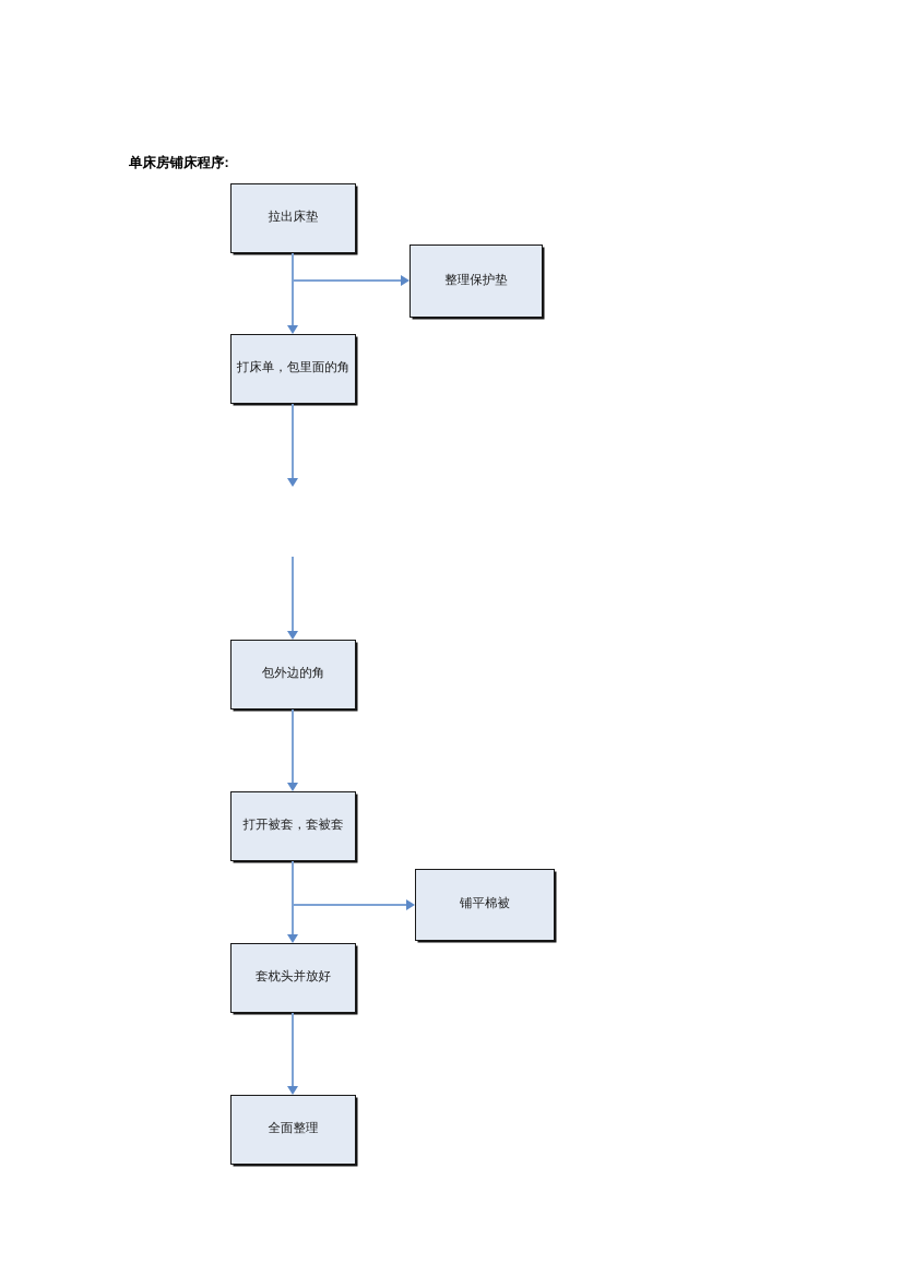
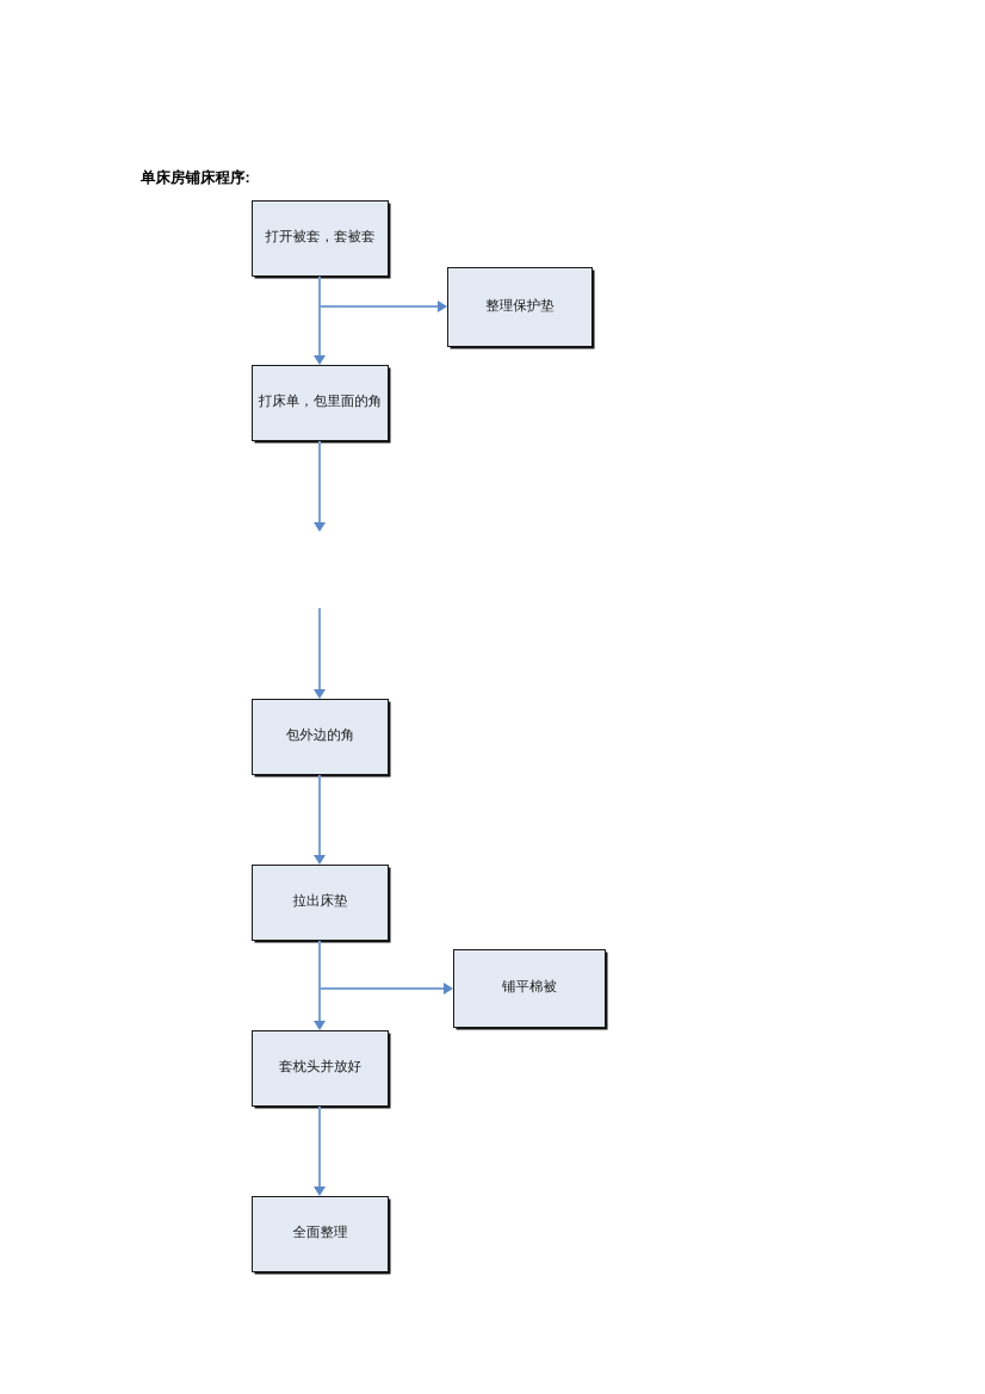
  单床房铺床程序:
- 拉出床垫
+ 打开被套，套被套
  打床单，包里面的角
  包外边的角
- 打开被套，套被套
+ 拉出床垫
  套枕头并放好
  全面整理
  整理保护垫
  铺平棉被
